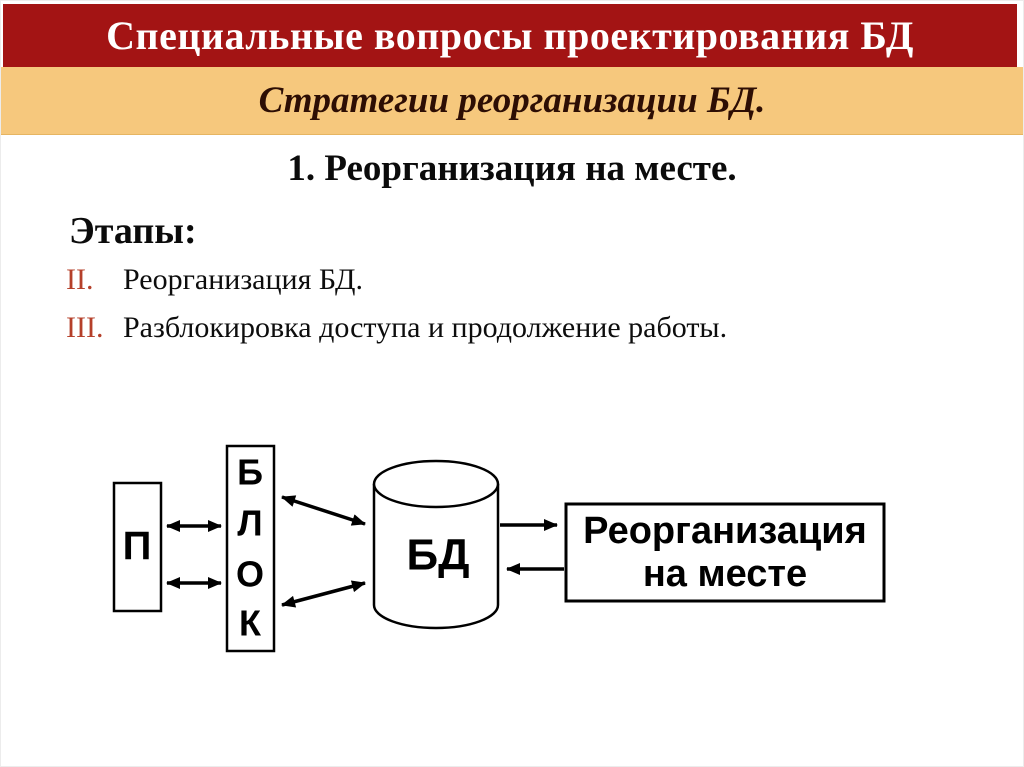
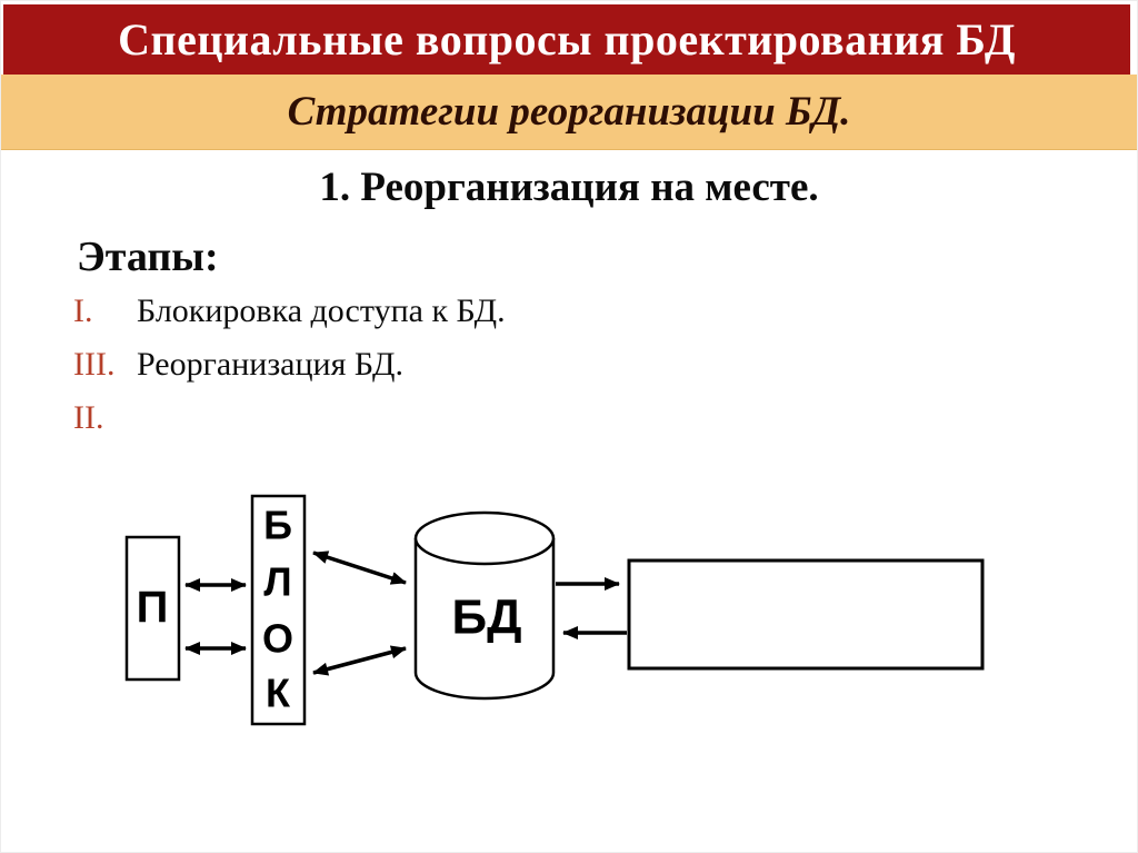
  Специальные вопросы проектирования БД
  Стратегии реорганизации БД.
  1. Реорганизация на месте.
  Этапы:
+ I.
+ Блокировка доступа к БД.
- II.
+ III.
  Реорганизация БД.
- III.
+ II.
- Разблокировка доступа и продолжение работы.
  П
  Б
  Л
  О
  К
  БД
- Реорганизация
- на месте
